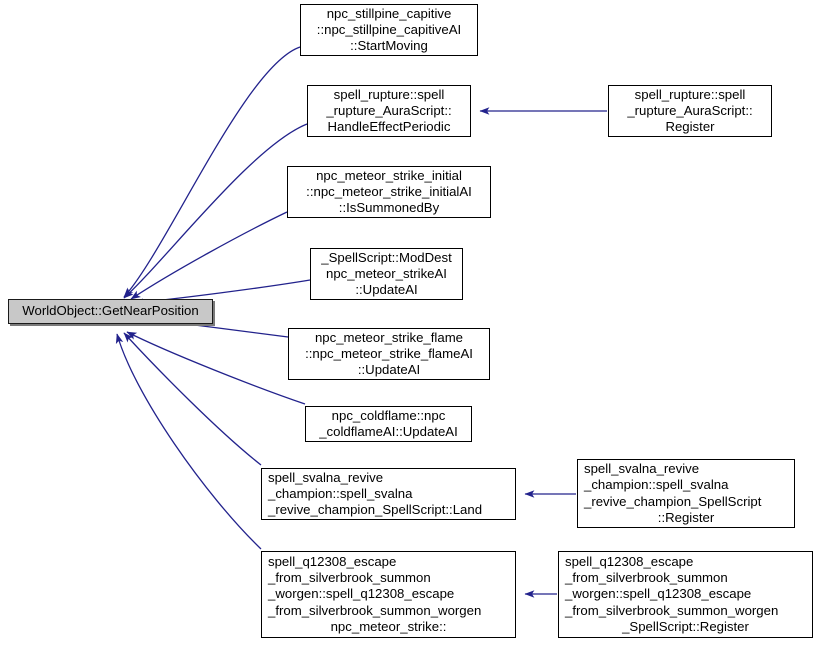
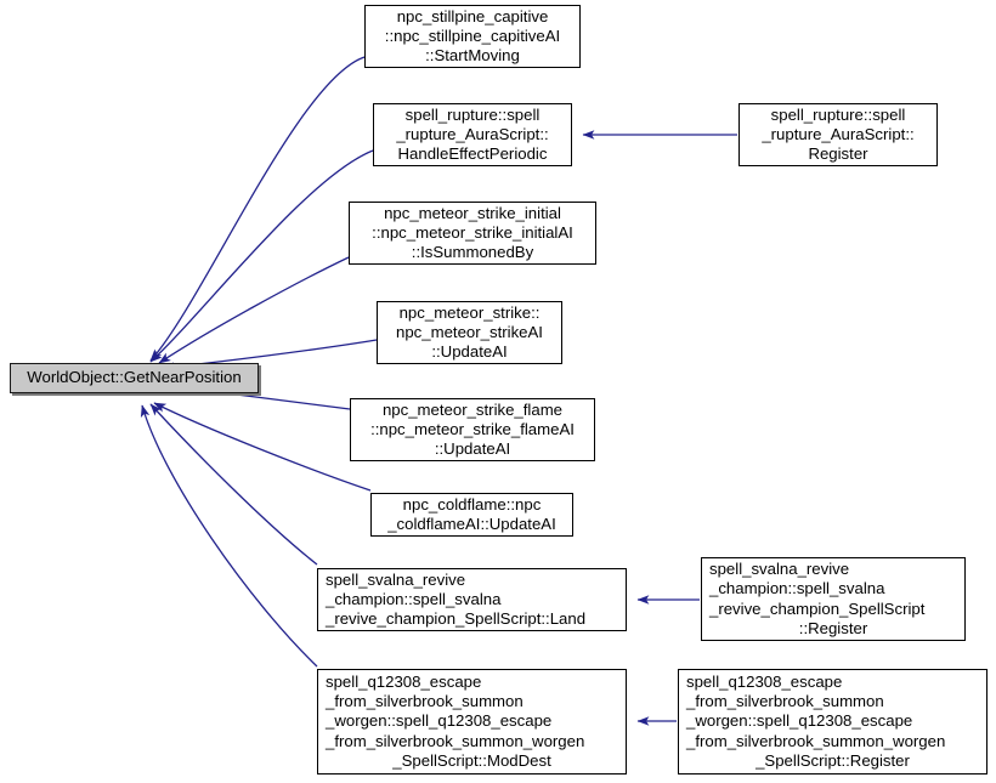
  WorldObject::GetNearPosition
  npc_stillpine_capitive
  ::npc_stillpine_capitiveAI
  ::StartMoving
  spell_rupture::spell
  _rupture_AuraScript::
  HandleEffectPeriodic
  npc_meteor_strike_initial
  ::npc_meteor_strike_initialAI
  ::IsSummonedBy
- _SpellScript::ModDest
+ npc_meteor_strike::
  npc_meteor_strikeAI
  ::UpdateAI
  npc_meteor_strike_flame
  ::npc_meteor_strike_flameAI
  ::UpdateAI
  npc_coldflame::npc
  _coldflameAI::UpdateAI
  spell_svalna_revive
  _champion::spell_svalna
  _revive_champion_SpellScript::Land
  spell_q12308_escape
  _from_silverbrook_summon
  _worgen::spell_q12308_escape
  _from_silverbrook_summon_worgen
- npc_meteor_strike::
+ _SpellScript::ModDest
  spell_rupture::spell
  _rupture_AuraScript::
  Register
  spell_svalna_revive
  _champion::spell_svalna
  _revive_champion_SpellScript
  ::Register
  spell_q12308_escape
  _from_silverbrook_summon
  _worgen::spell_q12308_escape
  _from_silverbrook_summon_worgen
  _SpellScript::Register
